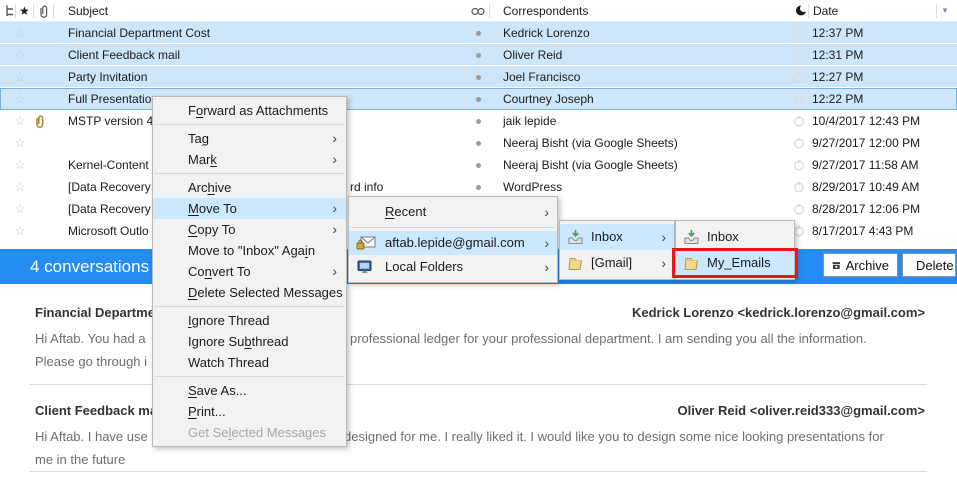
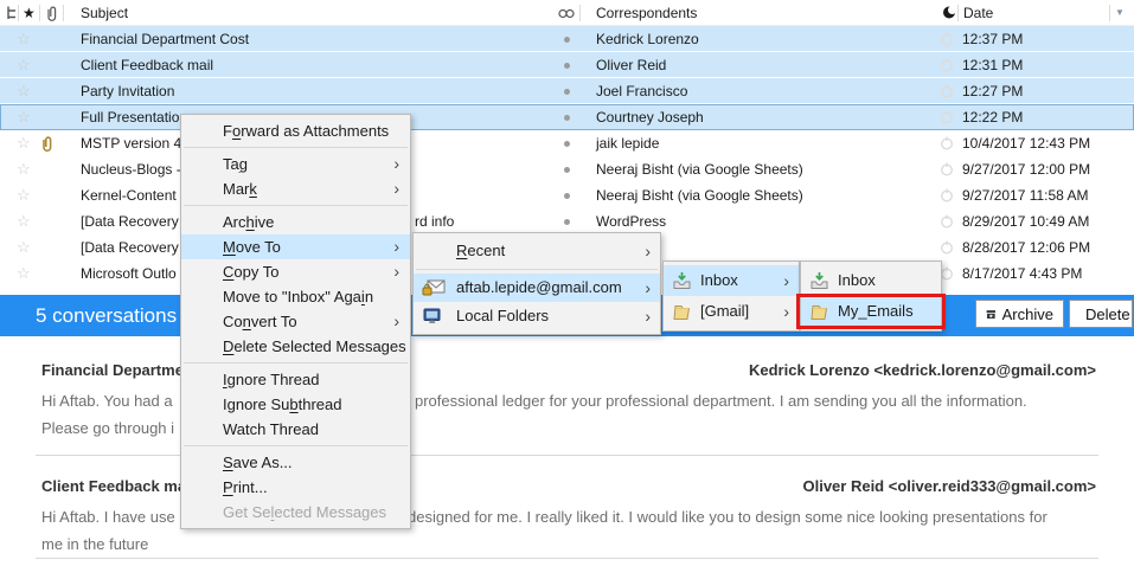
  ★
  Subject
  Correspondents
  Date
  ▼
  ☆
  Financial Department Cost
  Kedrick Lorenzo
  12:37 PM
  ☆
  Client Feedback mail
  Oliver Reid
  12:31 PM
  ☆
  Party Invitation
  Joel Francisco
  12:27 PM
  ☆
  Full Presentatio
  Courtney Joseph
  12:22 PM
  ☆
  MSTP version 4
  jaik lepide
  10/4/2017 12:43 PM
  ☆
+ Nucleus-Blogs -
  Neeraj Bisht (via Google Sheets)
  9/27/2017 12:00 PM
  ☆
  Kernel-Content
  Neeraj Bisht (via Google Sheets)
  9/27/2017 11:58 AM
  ☆
  [Data Recovery
  rd info
  WordPress
  8/29/2017 10:49 AM
  ☆
  [Data Recovery
  8/28/2017 12:06 PM
  ☆
  Microsoft Outlo
  8/17/2017 4:43 PM
- 4 conversations
+ 5 conversations
  Archive
  Delete
  Kedrick Lorenzo <kedrick.lorenzo@gmail.com>
  Hi Aftab. You had a
  professional ledger for your professional department. I am sending you all the information.
  Please go through i
  Client Feedback m
  Oliver Reid <oliver.reid333@gmail.com>
  Hi Aftab. I have use
  designed for me. I really liked it. I would like you to design some nice looking presentations for
  me in the future
  Forward as Attachments
  Tag
  ›
  Mark
  ›
  Archive
  Move To
  ›
  Copy To
  ›
  Move to "Inbox" Again
  Convert To
  ›
  Delete Selected Messages
  Ignore Thread
  Ignore Subthread
  Watch Thread
  Save As...
  Print...
  Get Selected Messages
  Recent
  ›
  aftab.lepide@gmail.com
  ›
  Local Folders
  ›
  Inbox
  ›
  [Gmail]
  ›
  Inbox
  My_Emails
